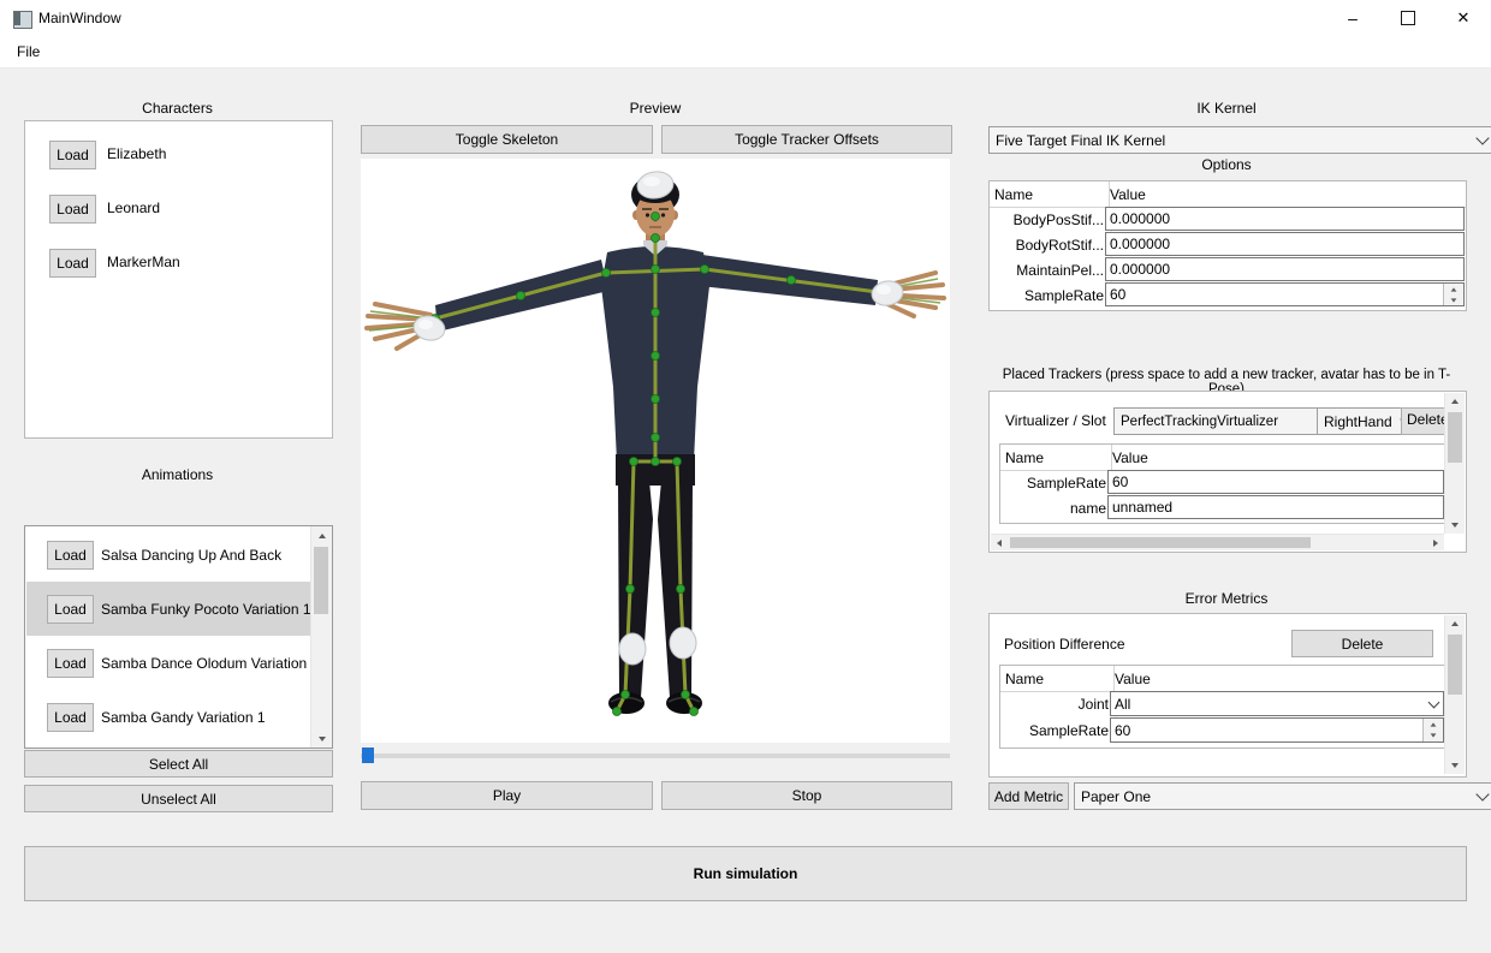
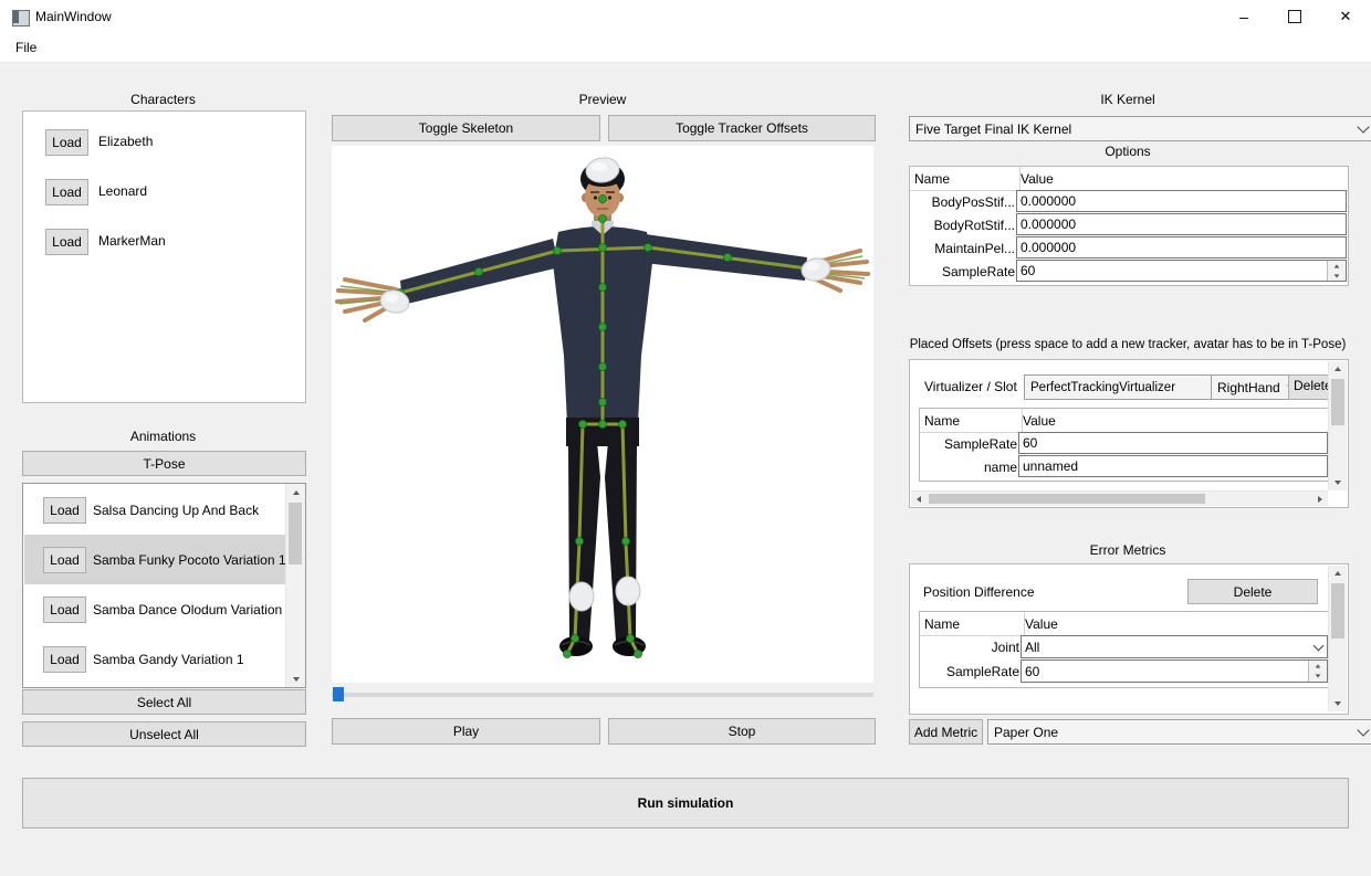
  MainWindow
  –
  ✕
  File
  Characters
  Load
  Elizabeth
  Load
  Leonard
  Load
  MarkerMan
  Animations
+ T-Pose
  Load
  Salsa Dancing Up And Back
  Load
  Samba Funky Pocoto Variation 1
  Load
  Samba Dance Olodum Variation
  Load
  Samba Gandy Variation 1
  Select All
  Unselect All
  Preview
  Toggle Skeleton
  Toggle Tracker Offsets
  Play
  Stop
  IK Kernel
  Five Target Final IK Kernel
  Options
  Name
  Value
  BodyPosStif...
  0.000000
  BodyRotStif...
  0.000000
  MaintainPel...
  0.000000
  SampleRate
  60
- Placed Trackers (press space to add a new tracker, avatar has to be in T-Pose)
+ Placed Offsets (press space to add a new tracker, avatar has to be in T-Pose)
  Virtualizer / Slot
  PerfectTrackingVirtualizer
  RightHand
  Delet
  Name
  Value
  SampleRate
  60
  name
  unnamed
  Error Metrics
  Position Difference
  Delete
  Name
  Value
  Joint
  All
  SampleRate
  60
  Add Metric
  Paper One
  Run simulation
